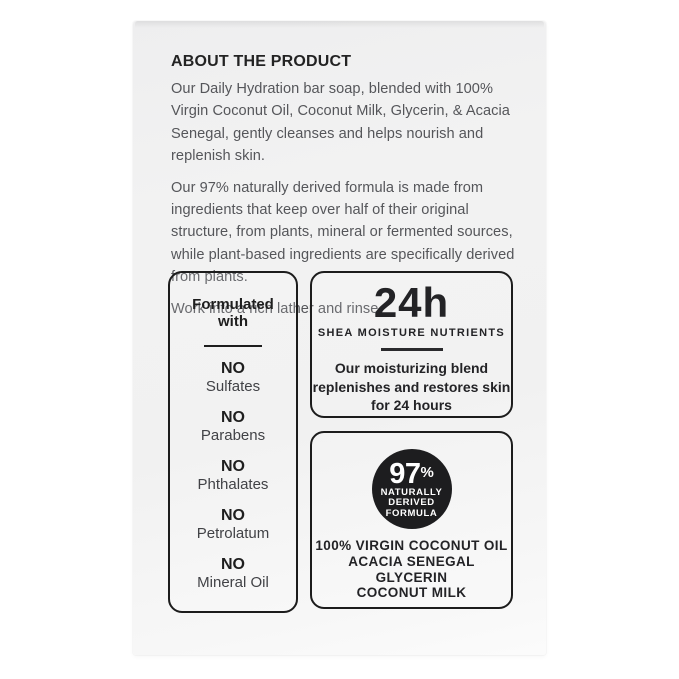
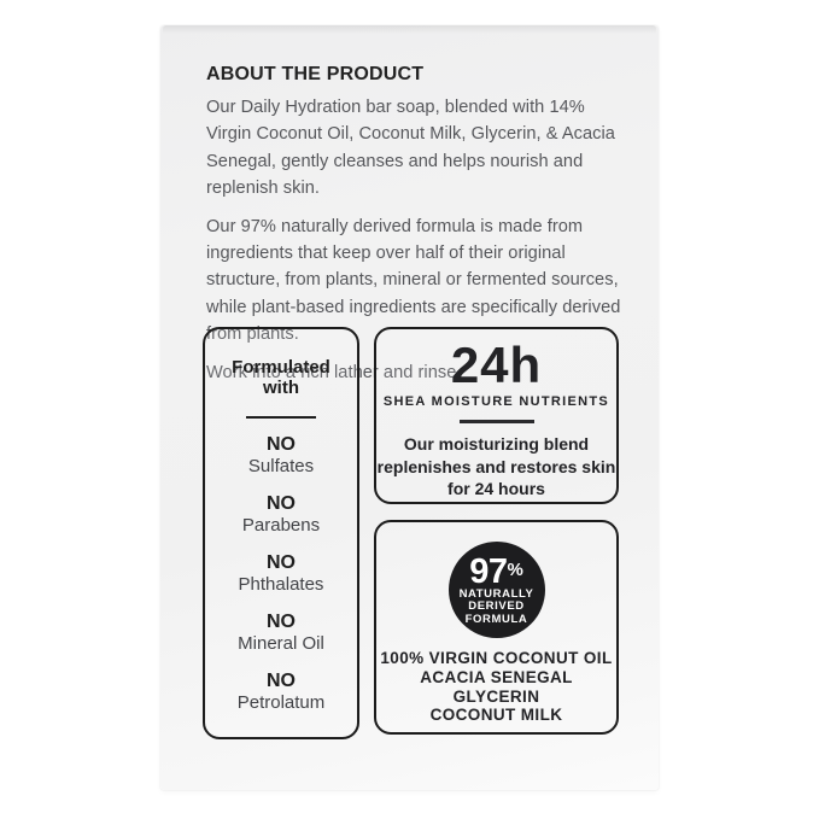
  ABOUT THE PRODUCT
- Our Daily Hydration bar soap, blended with 100% Virgin Coconut Oil, Coconut Milk, Glycerin, & Acacia Senegal, gently cleanses and helps nourish and replenish skin.
+ Our Daily Hydration bar soap, blended with 14% Virgin Coconut Oil, Coconut Milk, Glycerin, & Acacia Senegal, gently cleanses and helps nourish and replenish skin.
  Our 97% naturally derived formula is made from ingredients that keep over half of their original structure, from plants, mineral or fermented sources, while plant-based ingredients are specifically derived from plants.
  Work into a rich lather and rinse.
  Formulated with
  NO
  Sulfates
  NO
  Parabens
  NO
  Phthalates
  NO
- Petrolatum
+ Mineral Oil
  NO
- Mineral Oil
+ Petrolatum
  24h
  SHEA MOISTURE NUTRIENTS
  Our moisturizing blend
  replenishes and restores skin
  for 24 hours
  97%
  NATURALLY
  DERIVED
  FORMULA
  100% VIRGIN COCONUT OIL
  ACACIA SENEGAL
  GLYCERIN
  COCONUT MILK
